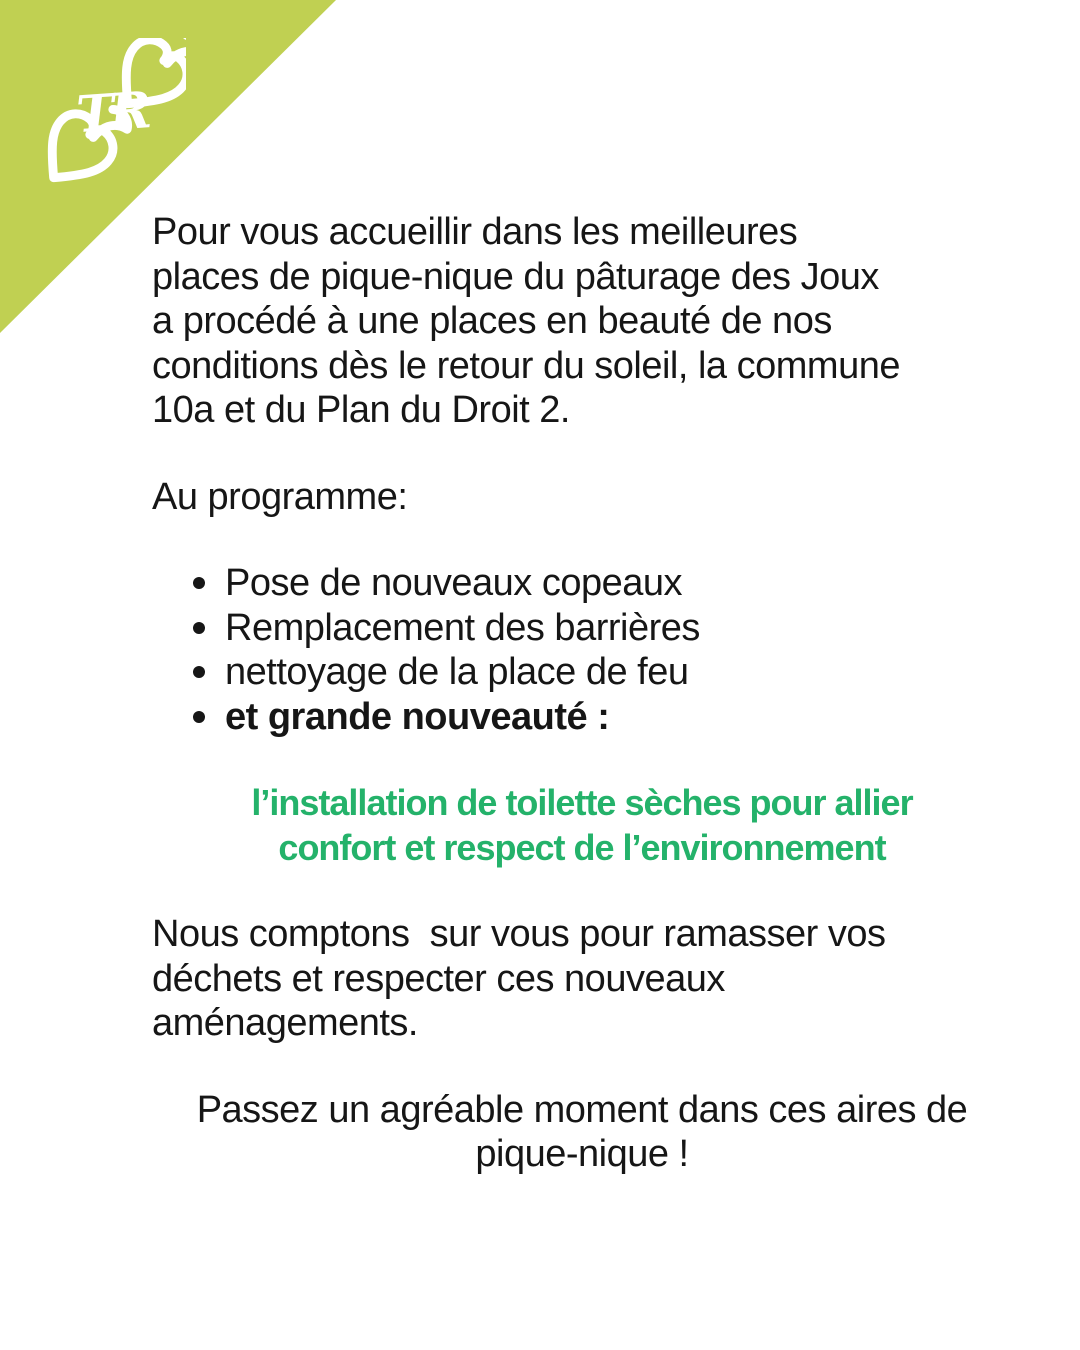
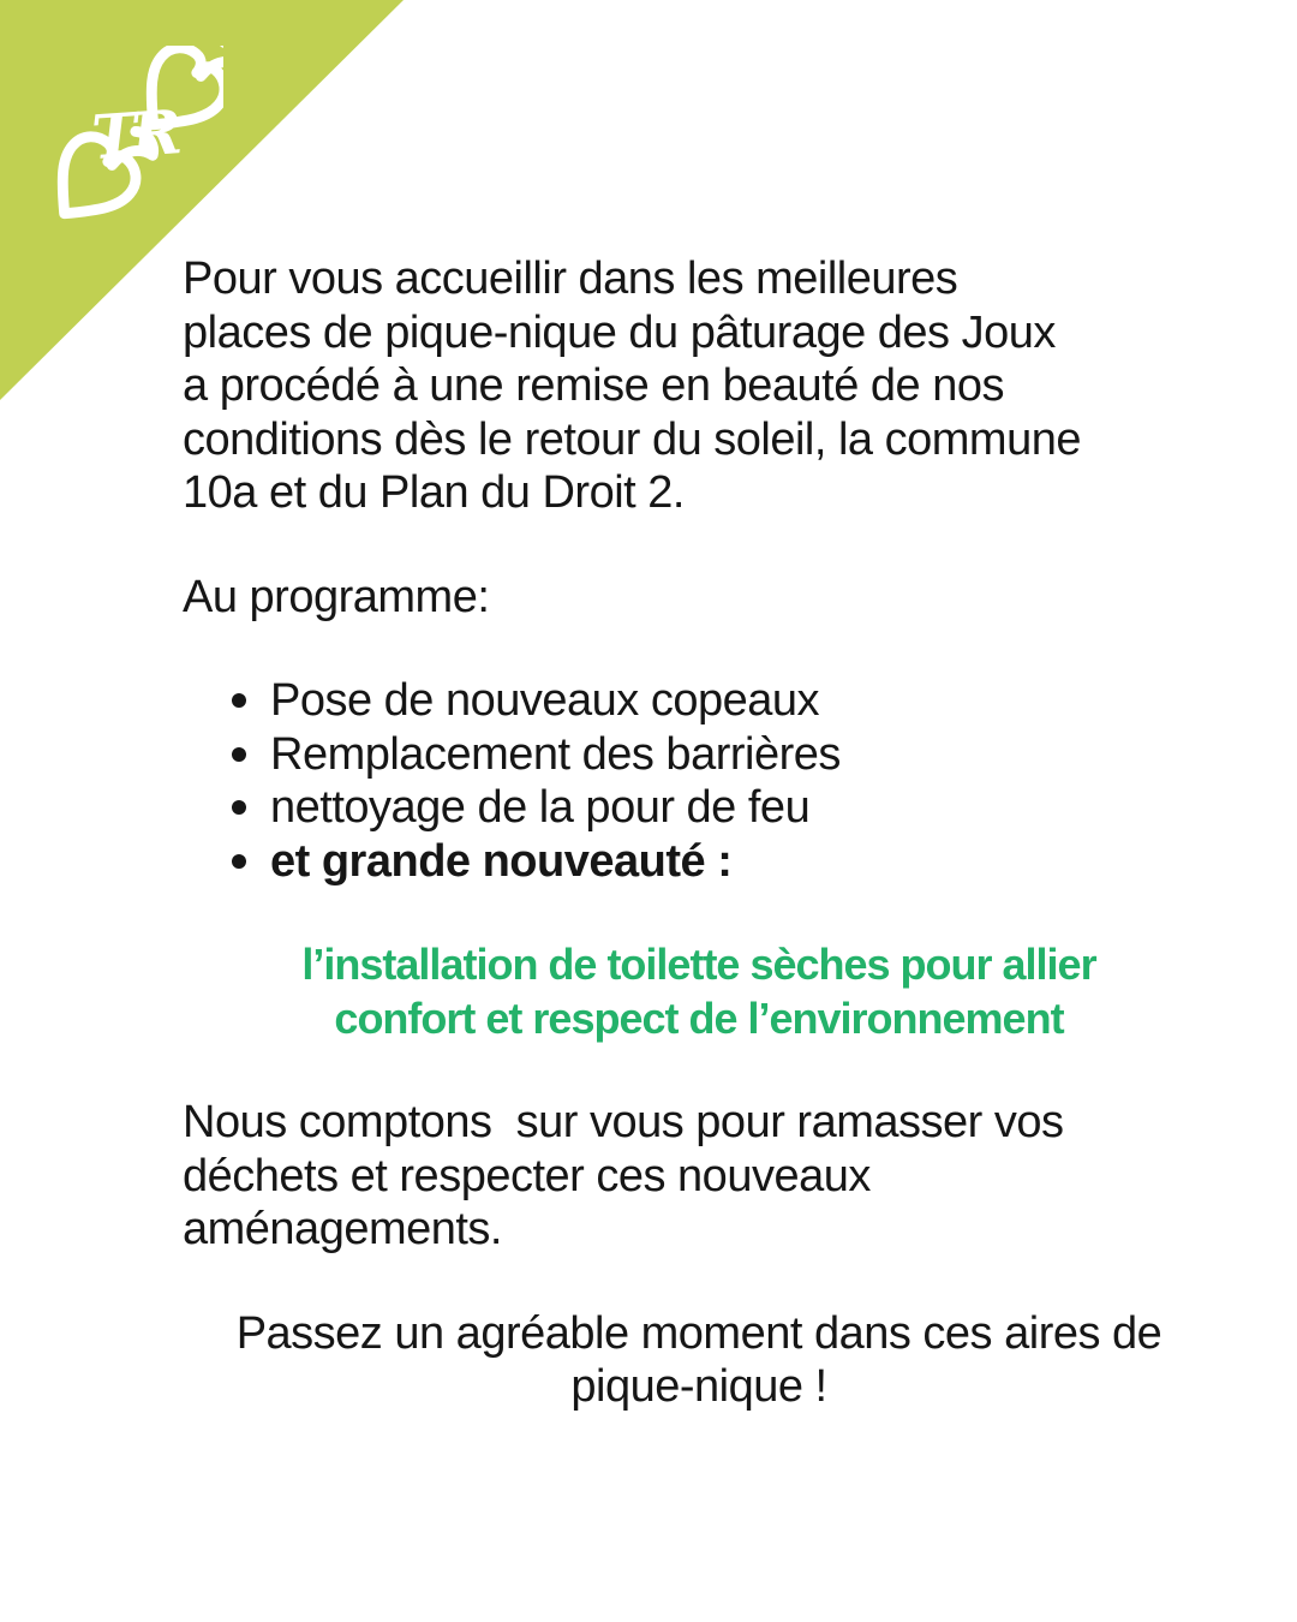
  Pour vous accueillir dans les meilleures
  places de pique-nique du pâturage des Joux
- a procédé à une places en beauté de nos
+ a procédé à une remise en beauté de nos
  conditions dès le retour du soleil, la commune
  10a et du Plan du Droit 2.
  Au programme:
  Pose de nouveaux copeaux
  Remplacement des barrières
- nettoyage de la place de feu
+ nettoyage de la pour de feu
  et grande nouveauté :
  l’installation de toilette sèches pour allier
  confort et respect de l’environnement
  Nous comptons sur vous pour ramasser vos
  déchets et respecter ces nouveaux
  aménagements.
  Passez un agréable moment dans ces aires de
  pique-nique !
